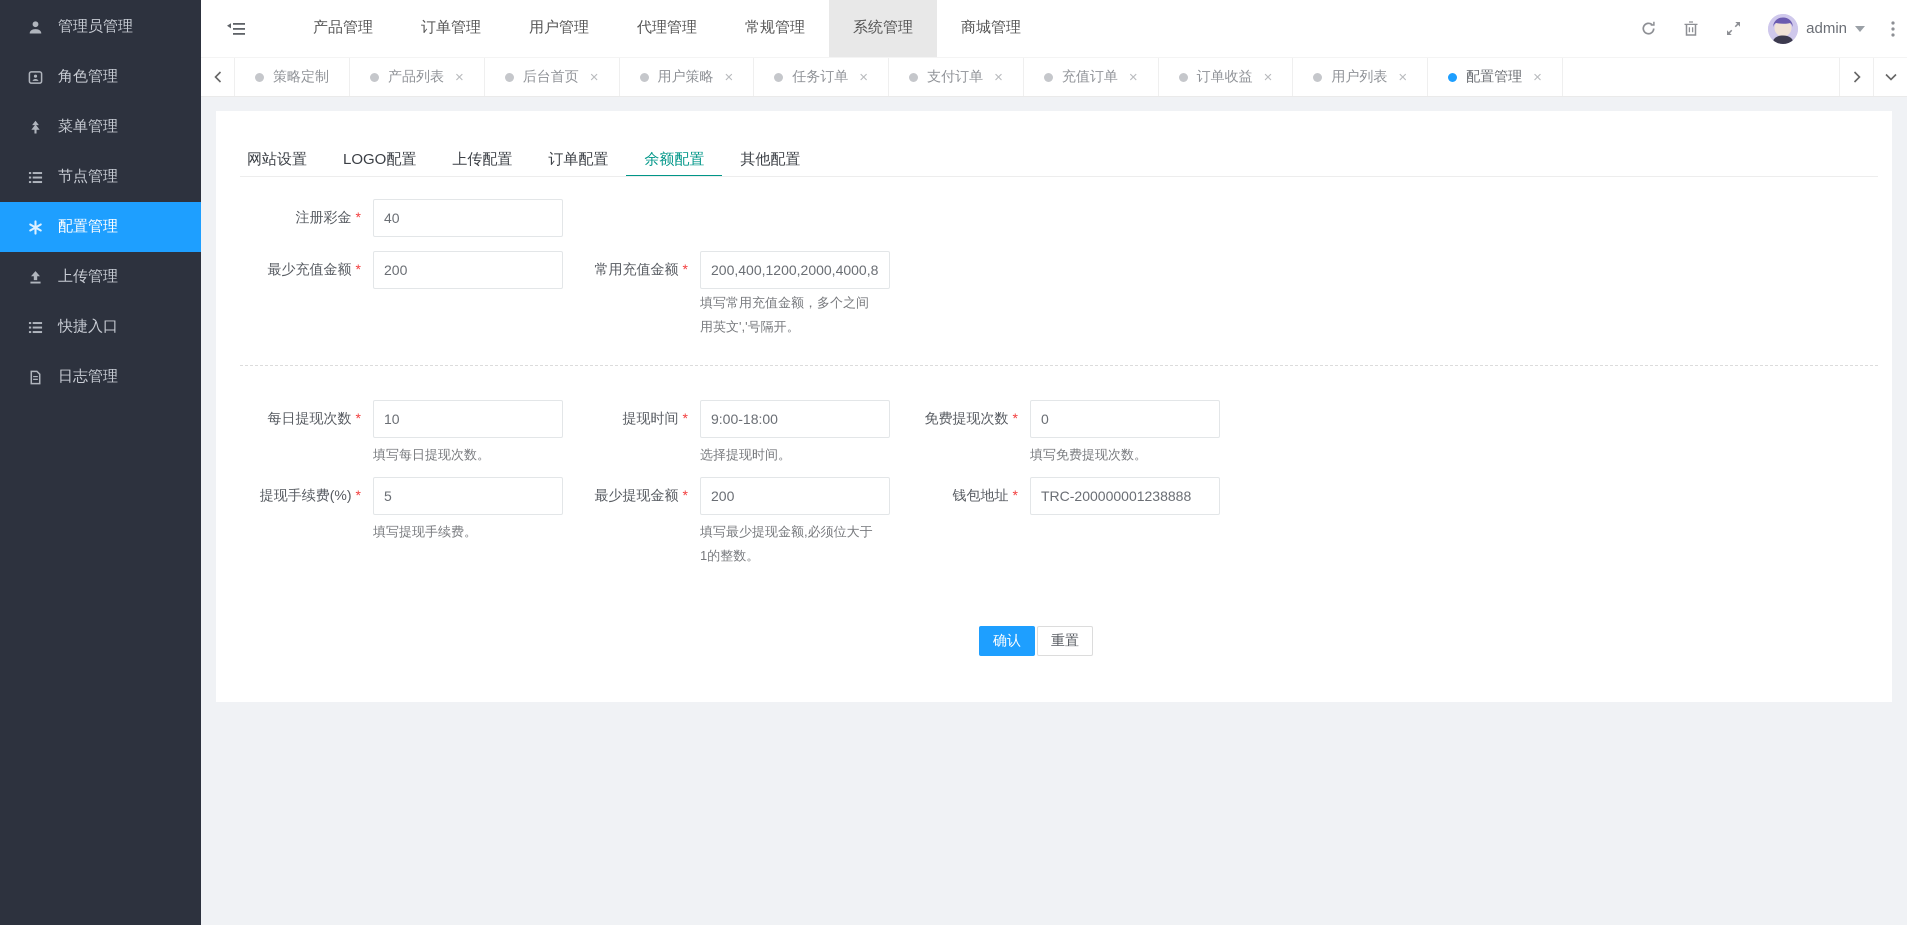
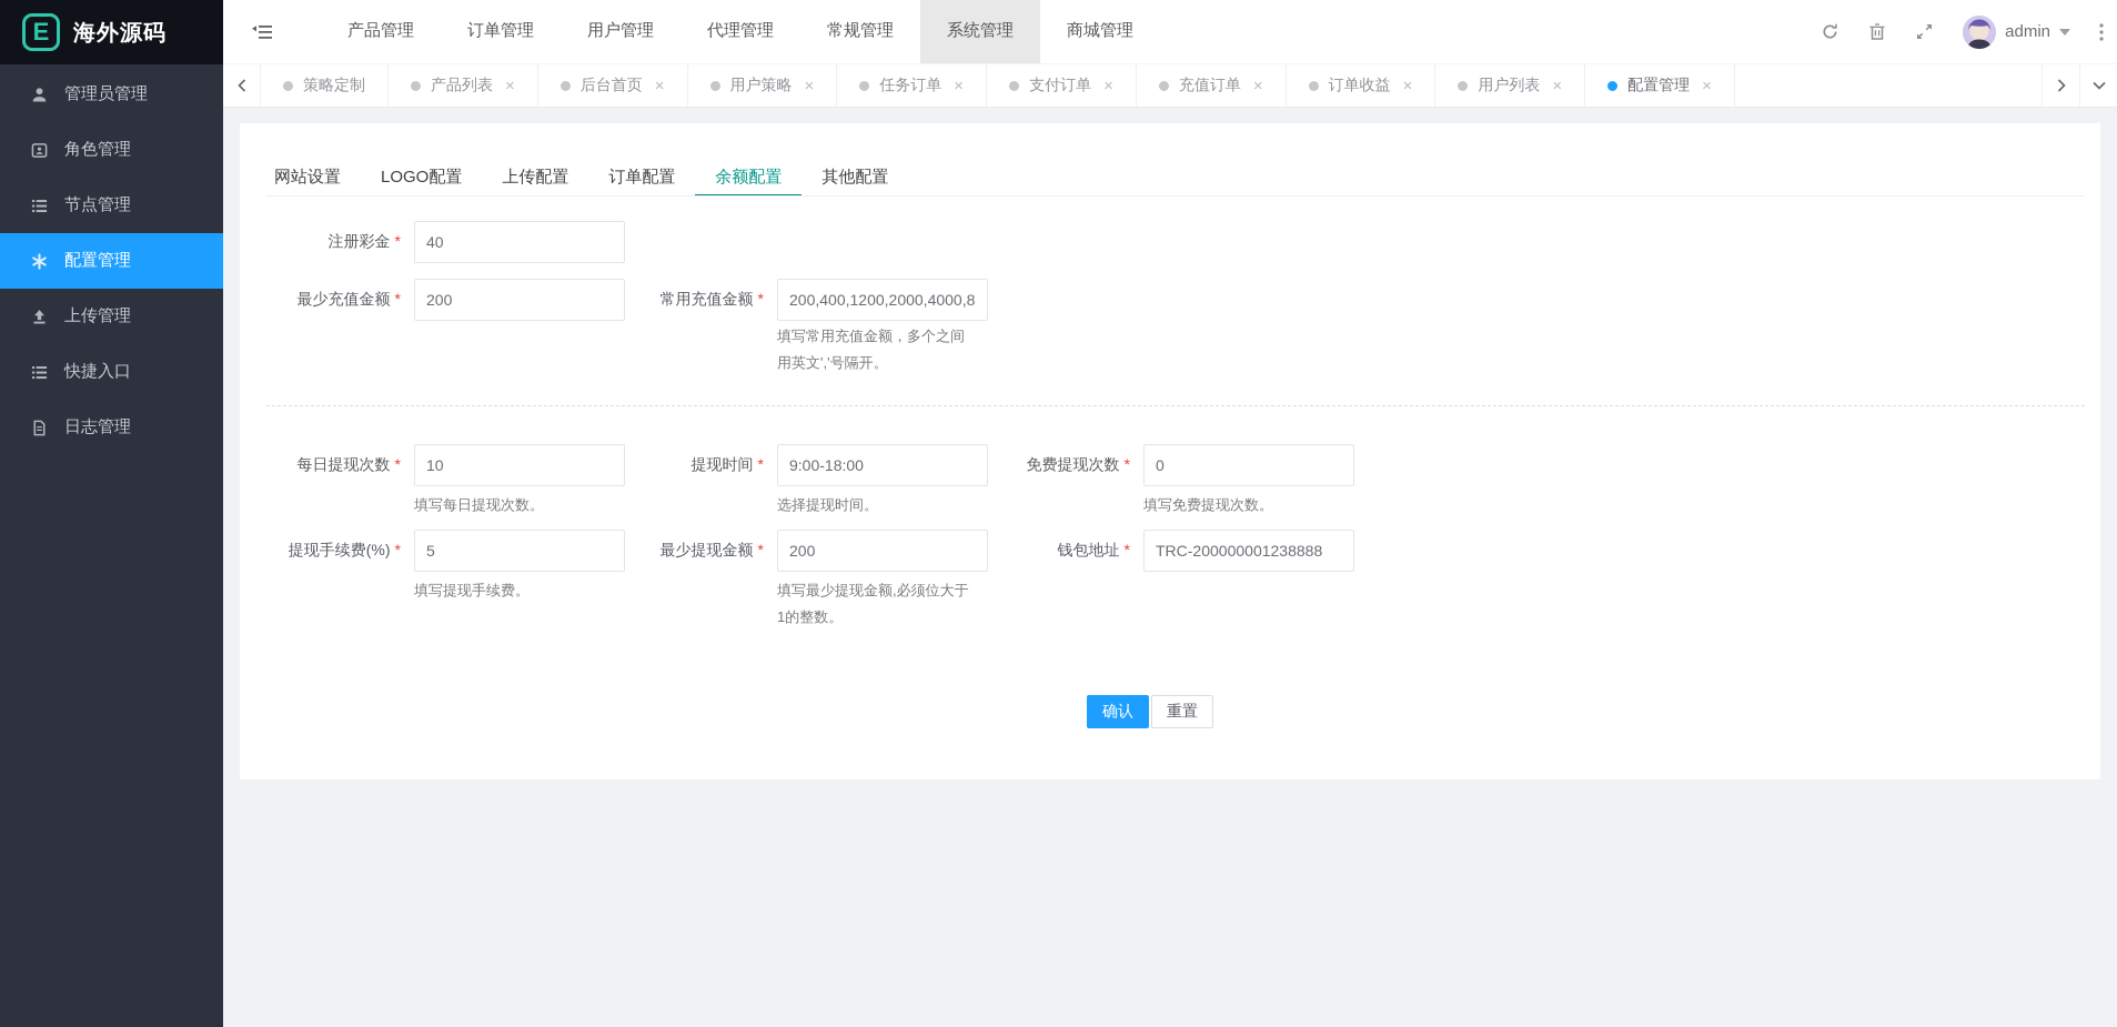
+ E
+ 海外源码
  管理员管理
  角色管理
- 菜单管理
  节点管理
  配置管理
  上传管理
  快捷入口
  日志管理
  产品管理
  订单管理
  用户管理
  代理管理
  常规管理
  系统管理
  商城管理
  admin
  策略定制
  产品列表
  ×
  后台首页
  ×
  用户策略
  ×
  任务订单
  ×
  支付订单
  ×
  充值订单
  ×
  订单收益
  ×
  用户列表
  ×
  配置管理
  ×
  网站设置
  LOGO配置
  上传配置
  订单配置
  余额配置
  其他配置
  注册彩金 *
  40
  最少充值金额 *
  200
  常用充值金额 *
  200,400,1200,2000,4000,8
  填写常用充值金额，多个之间
  用英文','号隔开。
  每日提现次数 *
  10
  填写每日提现次数。
  提现时间 *
  9:00-18:00
  选择提现时间。
  免费提现次数 *
  0
  填写免费提现次数。
  提现手续费(%) *
  5
  填写提现手续费。
  最少提现金额 *
  200
  填写最少提现金额,必须位大于
  1的整数。
  钱包地址 *
  TRC-200000001238888
  确认
  重置
